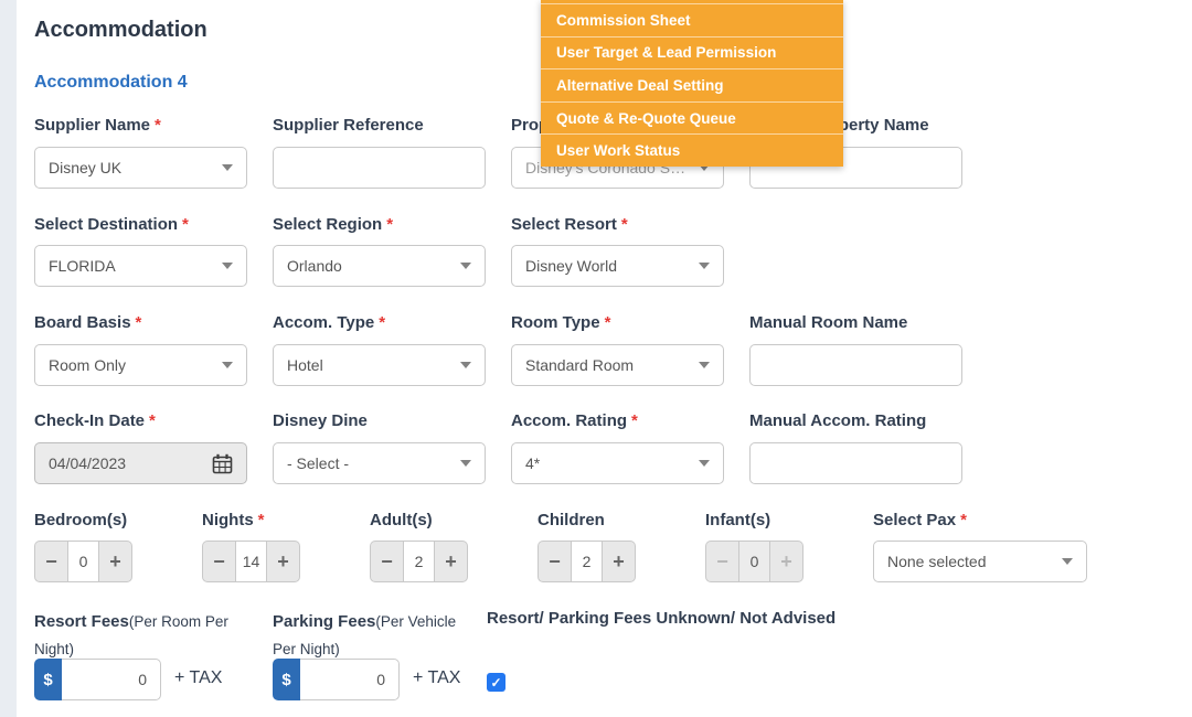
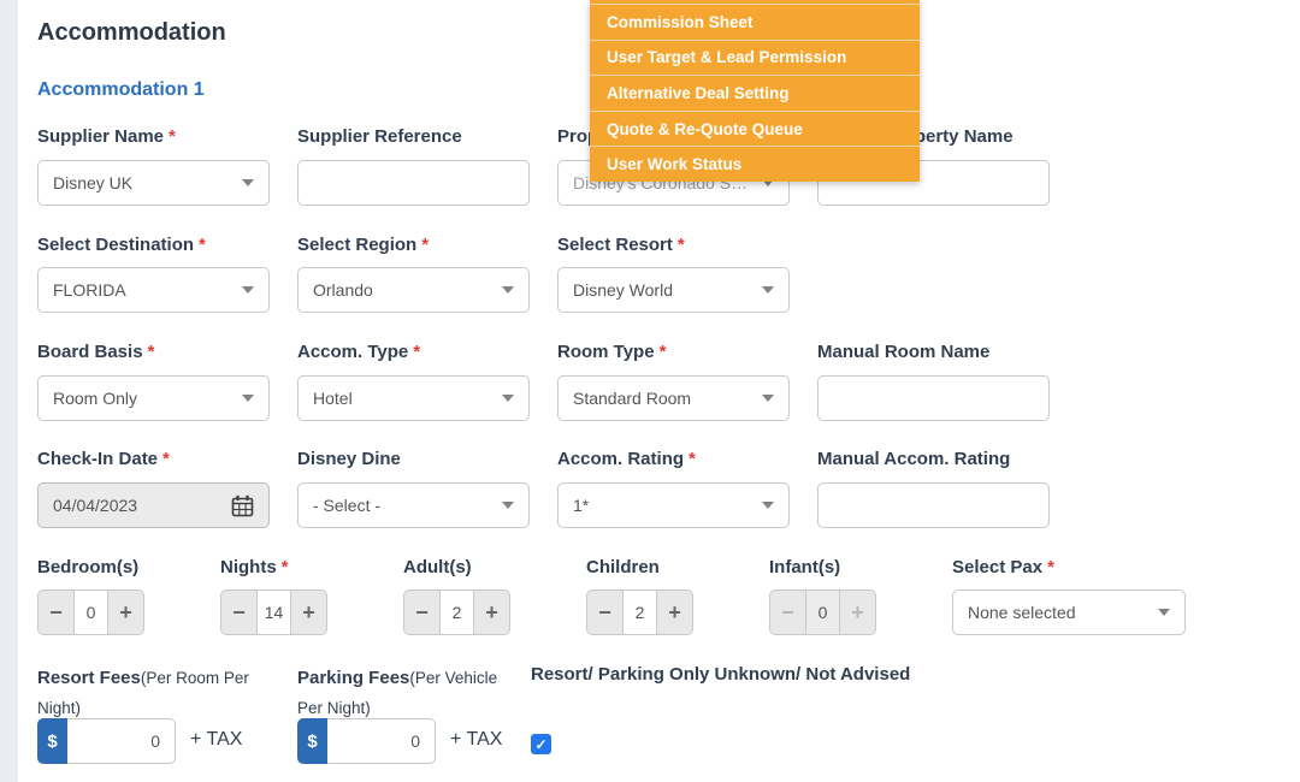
  Accommodation
- Accommodation 4
+ Accommodation 1
  Supplier Name *
  Supplier Reference
  Disney UK
  Disney's Coronado S…
  Select Destination *
  Select Region *
  Select Resort *
  FLORIDA
  Orlando
  Disney World
  Board Basis *
  Accom. Type *
  Room Type *
  Manual Room Name
  Room Only
  Hotel
  Standard Room
  Check-In Date *
  Disney Dine
  Accom. Rating *
  Manual Accom. Rating
  04/04/2023
  - Select -
- 4*
+ 1*
  Bedroom(s)
  Nights *
  Adult(s)
  Children
  Infant(s)
  Select Pax *
  −
  0
  +
  −
  14
  +
  −
  2
  +
  −
  2
  +
  −
  0
  +
  None selected
  Resort Fees(Per Room Per Night)
  Parking Fees(Per Vehicle Per Night)
- Resort/ Parking Fees Unknown/ Not Advised
+ Resort/ Parking Only Unknown/ Not Advised
  $
  0
  + TAX
  $
  0
  + TAX
  ✓
  Commission Sheet
  User Target & Lead Permission
  Alternative Deal Setting
  Quote & Re-Quote Queue
  User Work Status
